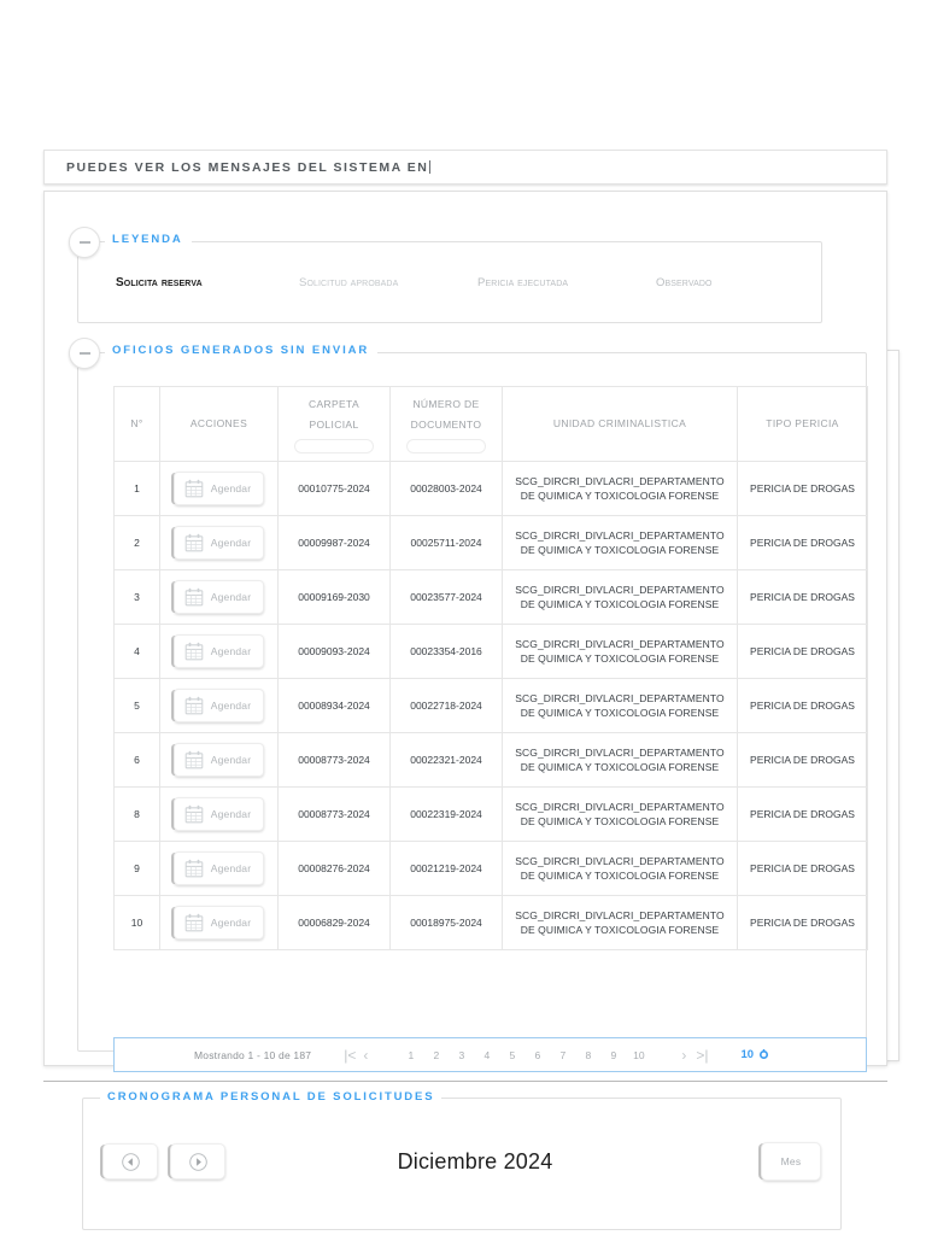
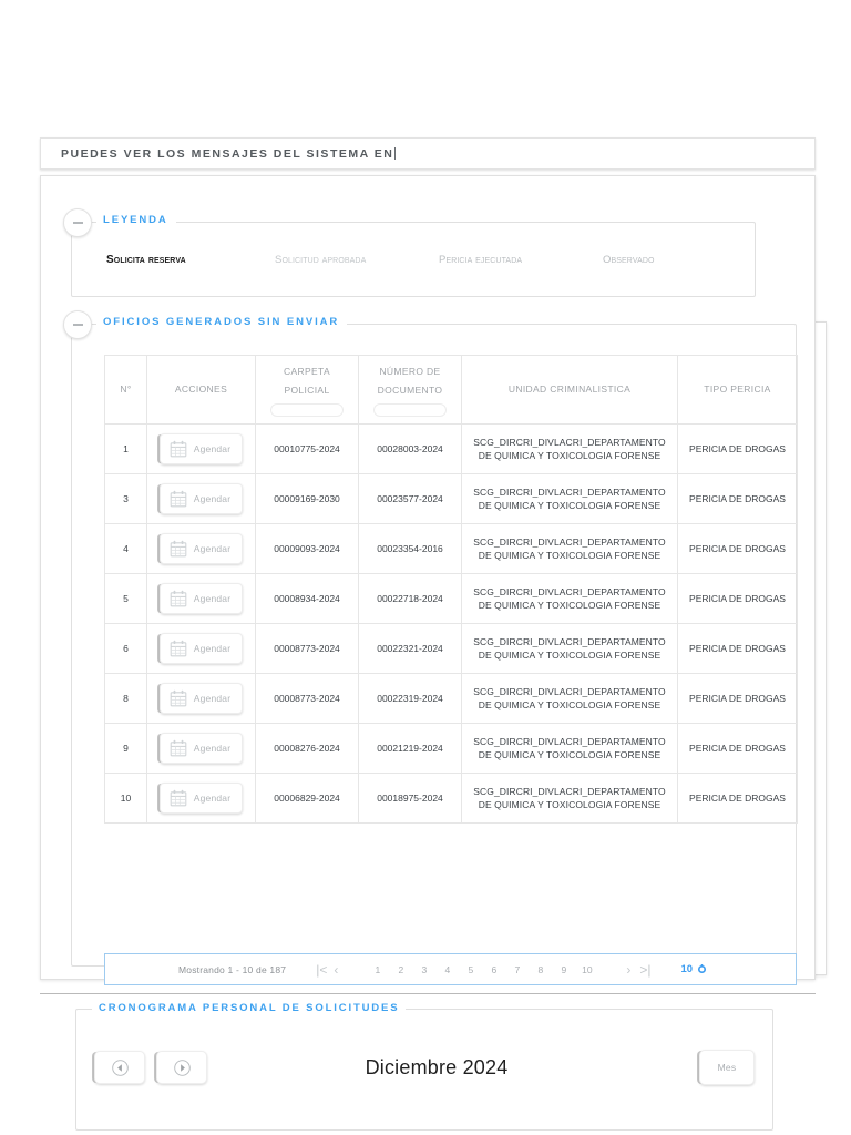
  PUEDES VER LOS MENSAJES DEL SISTEMA EN
  LEYENDA
  solicita reserva
  solicitud aprobada
  pericia ejecutada
  observado
  OFICIOS GENERADOS SIN ENVIAR
  N°	ACCIONES	CARPETA POLICIAL	NÚMERO DE DOCUMENTO	UNIDAD CRIMINALISTICA	TIPO PERICIA
  1	Agendar	00010775-2024	00028003-2024	SCG_DIRCRI_DIVLACRI_DEPARTAMENTO DE QUIMICA Y TOXICOLOGIA FORENSE	PERICIA DE DROGAS
- 2	Agendar	00009987-2024	00025711-2024	SCG_DIRCRI_DIVLACRI_DEPARTAMENTO DE QUIMICA Y TOXICOLOGIA FORENSE	PERICIA DE DROGAS
  3	Agendar	00009169-2030	00023577-2024	SCG_DIRCRI_DIVLACRI_DEPARTAMENTO DE QUIMICA Y TOXICOLOGIA FORENSE	PERICIA DE DROGAS
  4	Agendar	00009093-2024	00023354-2016	SCG_DIRCRI_DIVLACRI_DEPARTAMENTO DE QUIMICA Y TOXICOLOGIA FORENSE	PERICIA DE DROGAS
  5	Agendar	00008934-2024	00022718-2024	SCG_DIRCRI_DIVLACRI_DEPARTAMENTO DE QUIMICA Y TOXICOLOGIA FORENSE	PERICIA DE DROGAS
  6	Agendar	00008773-2024	00022321-2024	SCG_DIRCRI_DIVLACRI_DEPARTAMENTO DE QUIMICA Y TOXICOLOGIA FORENSE	PERICIA DE DROGAS
  8	Agendar	00008773-2024	00022319-2024	SCG_DIRCRI_DIVLACRI_DEPARTAMENTO DE QUIMICA Y TOXICOLOGIA FORENSE	PERICIA DE DROGAS
  9	Agendar	00008276-2024	00021219-2024	SCG_DIRCRI_DIVLACRI_DEPARTAMENTO DE QUIMICA Y TOXICOLOGIA FORENSE	PERICIA DE DROGAS
  10	Agendar	00006829-2024	00018975-2024	SCG_DIRCRI_DIVLACRI_DEPARTAMENTO DE QUIMICA Y TOXICOLOGIA FORENSE	PERICIA DE DROGAS
  Mostrando 1 - 10 de 187
  |<
  ‹
  1
  2
  3
  4
  5
  6
  7
  8
  9
  10
  ›
  >|
  10
  CRONOGRAMA PERSONAL DE SOLICITUDES
  Diciembre 2024
  Mes
